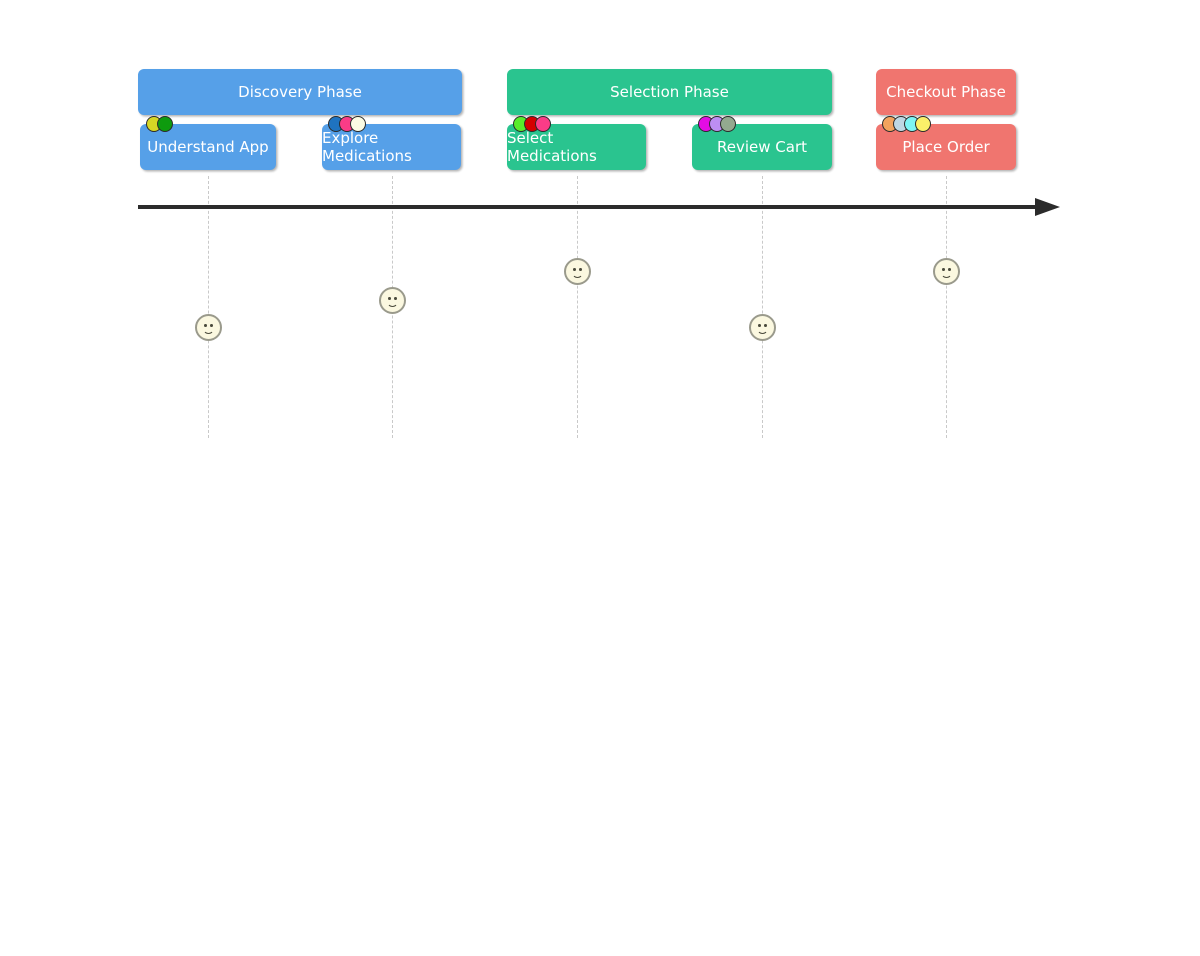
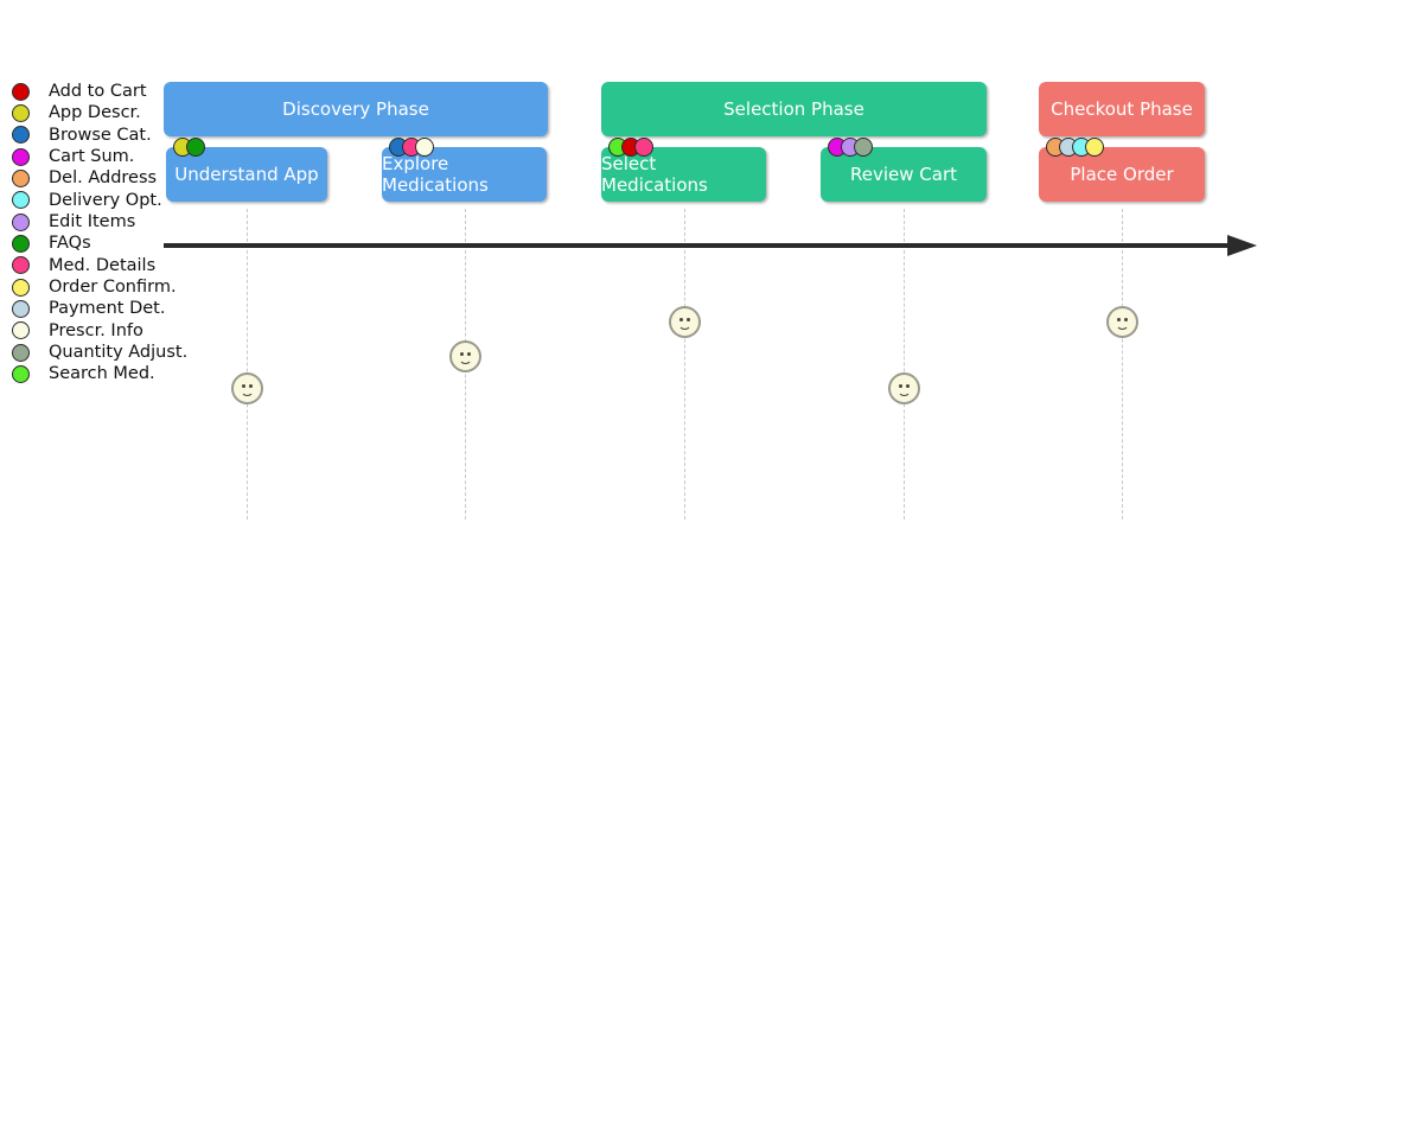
+ Add to Cart
+ App Descr.
+ Browse Cat.
+ Cart Sum.
+ Del. Address
+ Delivery Opt.
+ Edit Items
+ FAQs
+ Med. Details
+ Order Confirm.
+ Payment Det.
+ Prescr. Info
+ Quantity Adjust.
+ Search Med.
  Discovery Phase
  Selection Phase
  Checkout Phase
  Understand App
  Explore Medications
  Select Medications
  Review Cart
  Place Order
